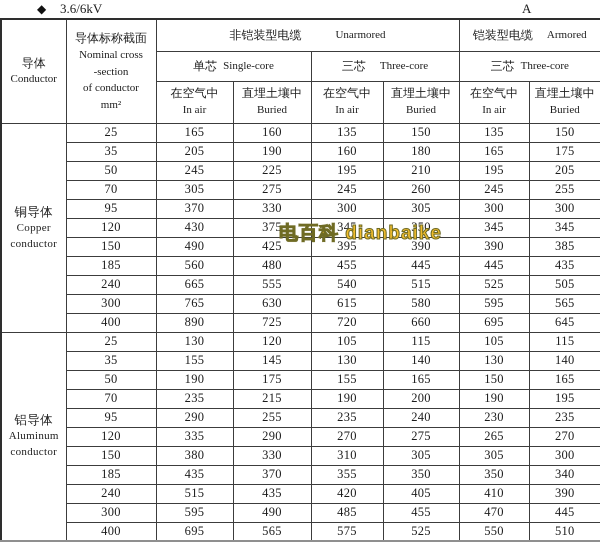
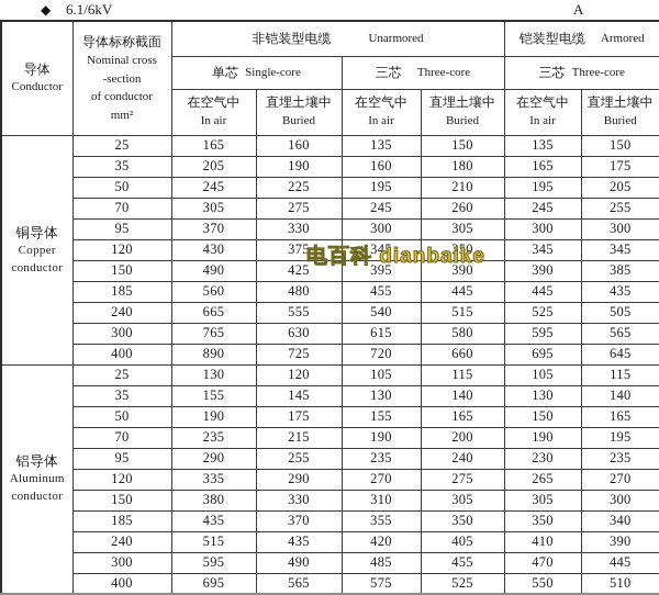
  ◆
- 3.6/6kV
+ 6.1/6kV
  A
  导体 Conductor	导体标称截面 Nominal cross -section of conductor mm²	非铠装型电缆 Unarmored	铠装型电缆 Armored
  单芯 Single-core	三芯 Three-core	三芯 Three-core
  在空气中 In air	直埋土壤中 Buried	在空气中 In air	直埋土壤中 Buried	在空气中 In air	直埋土壤中 Buried
  铜导体Copperconductor	25	165	160	135	150	135	150
  35	205	190	160	180	165	175
  50	245	225	195	210	195	205
  70	305	275	245	260	245	255
  95	370	330	300	305	300	300
  120	430	375	345	350	345	345
  150	490	425	395	390	390	385
  185	560	480	455	445	445	435
  240	665	555	540	515	525	505
  300	765	630	615	580	595	565
  400	890	725	720	660	695	645
  铝导体Aluminumconductor	25	130	120	105	115	105	115
  35	155	145	130	140	130	140
  50	190	175	155	165	150	165
  70	235	215	190	200	190	195
  95	290	255	235	240	230	235
  120	335	290	270	275	265	270
  150	380	330	310	305	305	300
  185	435	370	355	350	350	340
  240	515	435	420	405	410	390
  300	595	490	485	455	470	445
  400	695	565	575	525	550	510
  电百科 dianbaike
